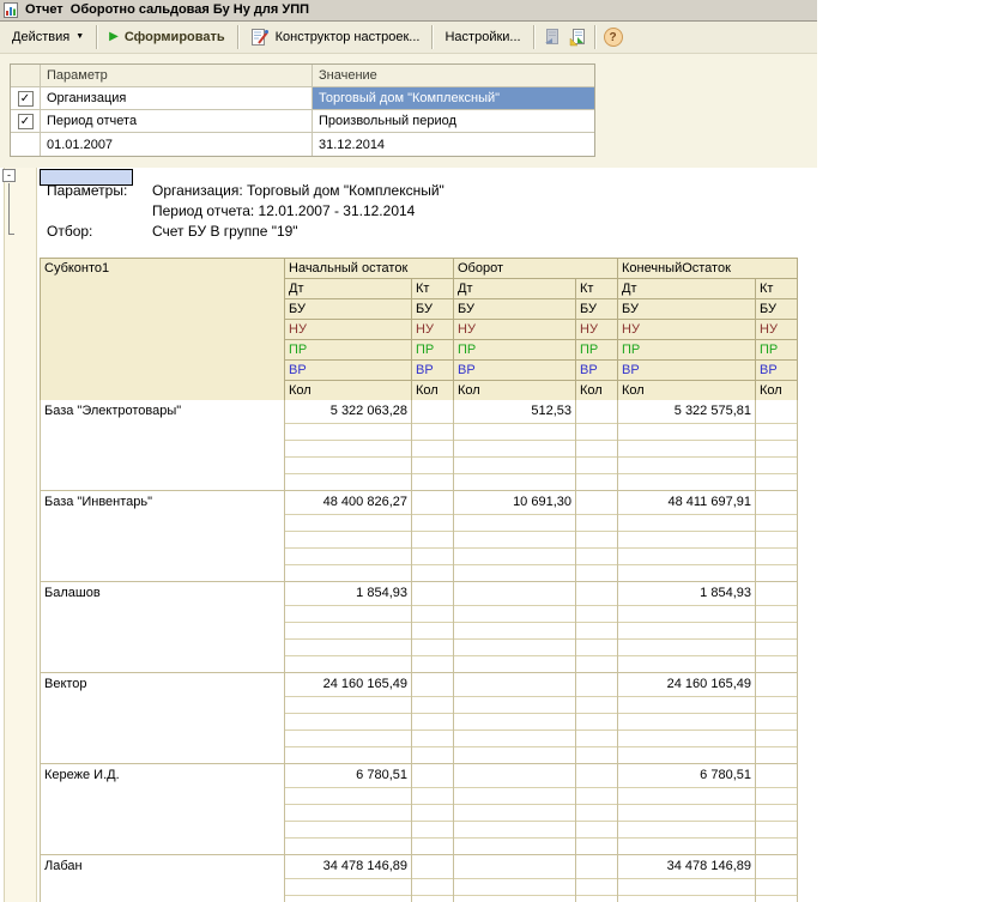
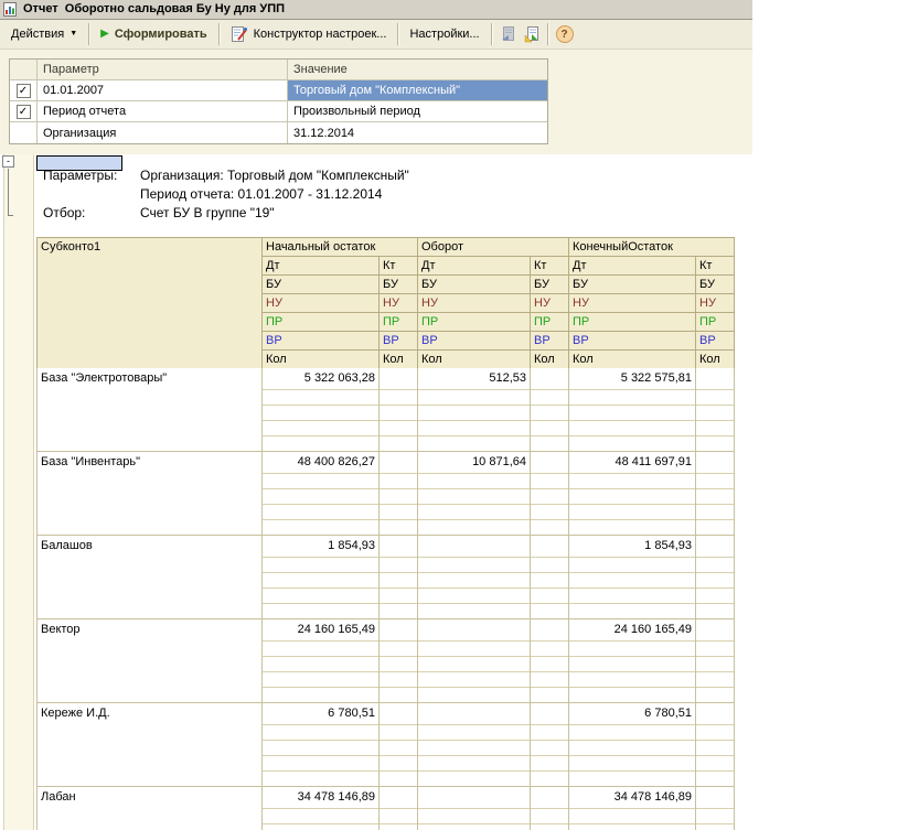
  Отчет Оборотно сальдовая Бу Ну для УПП
  Действия
  ▶
  Сформировать
  Конструктор настроек...
  Настройки...
  ?
  Параметр
  Значение
  ✓
- Организация
+ 01.01.2007
  Торговый дом "Комплексный"
  ✓
  Период отчета
  Произвольный период
- 01.01.2007
+ Организация
  31.12.2014
  -
  Параметры:
  Организация: Торговый дом "Комплексный"
- Период отчета: 12.01.2007 - 31.12.2014
+ Период отчета: 01.01.2007 - 31.12.2014
  Отбор:
  Счет БУ В группе "19"
  Субконто1
  Начальный остаток
  Дт
  БУ
  НУ
  ПР
  ВР
  Кол
  Кт
  БУ
  НУ
  ПР
  ВР
  Кол
  Оборот
  Дт
  БУ
  НУ
  ПР
  ВР
  Кол
  Кт
  БУ
  НУ
  ПР
  ВР
  Кол
  КонечныйОстаток
  Дт
  БУ
  НУ
  ПР
  ВР
  Кол
  Кт
  БУ
  НУ
  ПР
  ВР
  Кол
  База "Электротовары"
  5 322 063,28
  512,53
  5 322 575,81
  База "Инвентарь"
  48 400 826,27
- 10 691,30
+ 10 871,64
  48 411 697,91
  Балашов
  1 854,93
  1 854,93
  Вектор
  24 160 165,49
  24 160 165,49
  Кереже И.Д.
  6 780,51
  6 780,51
  Лабан
  34 478 146,89
  34 478 146,89
